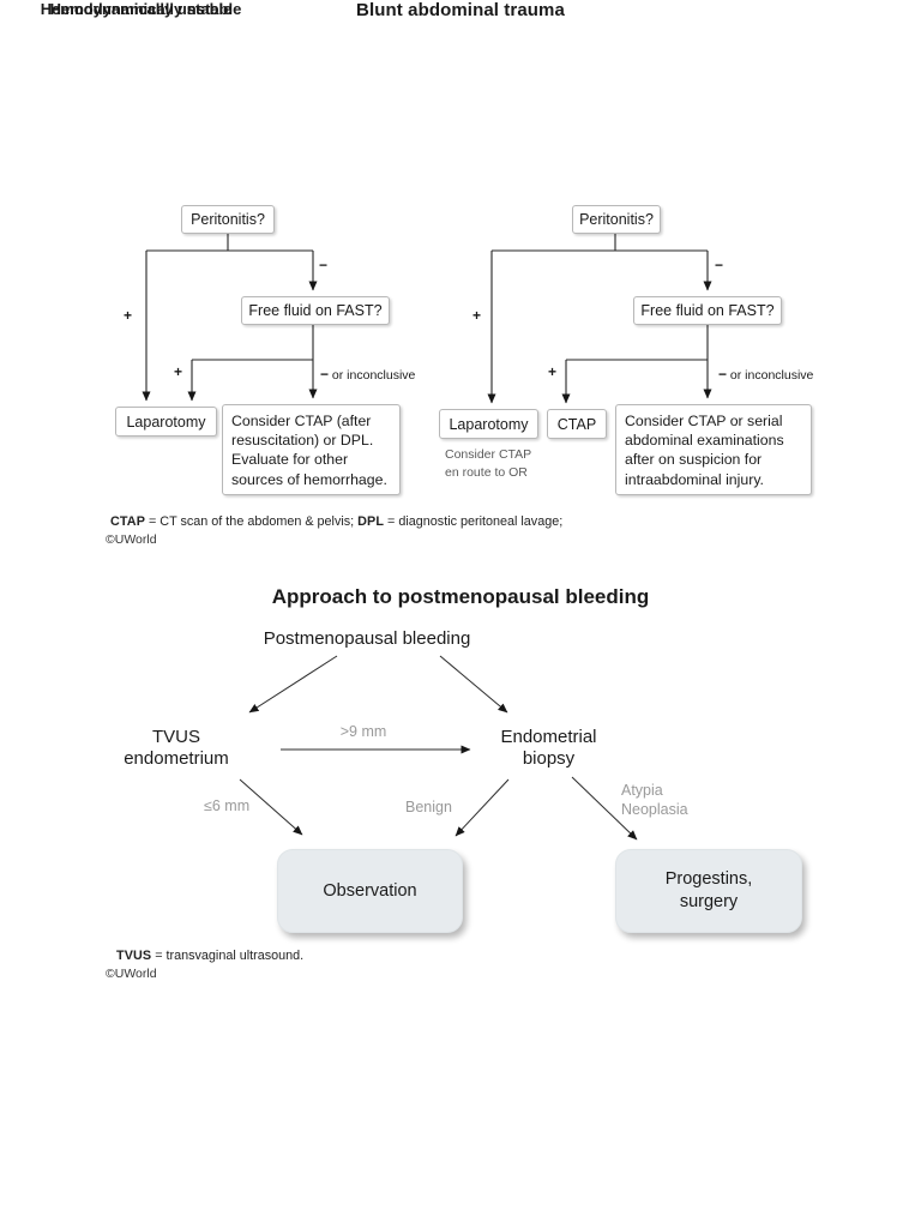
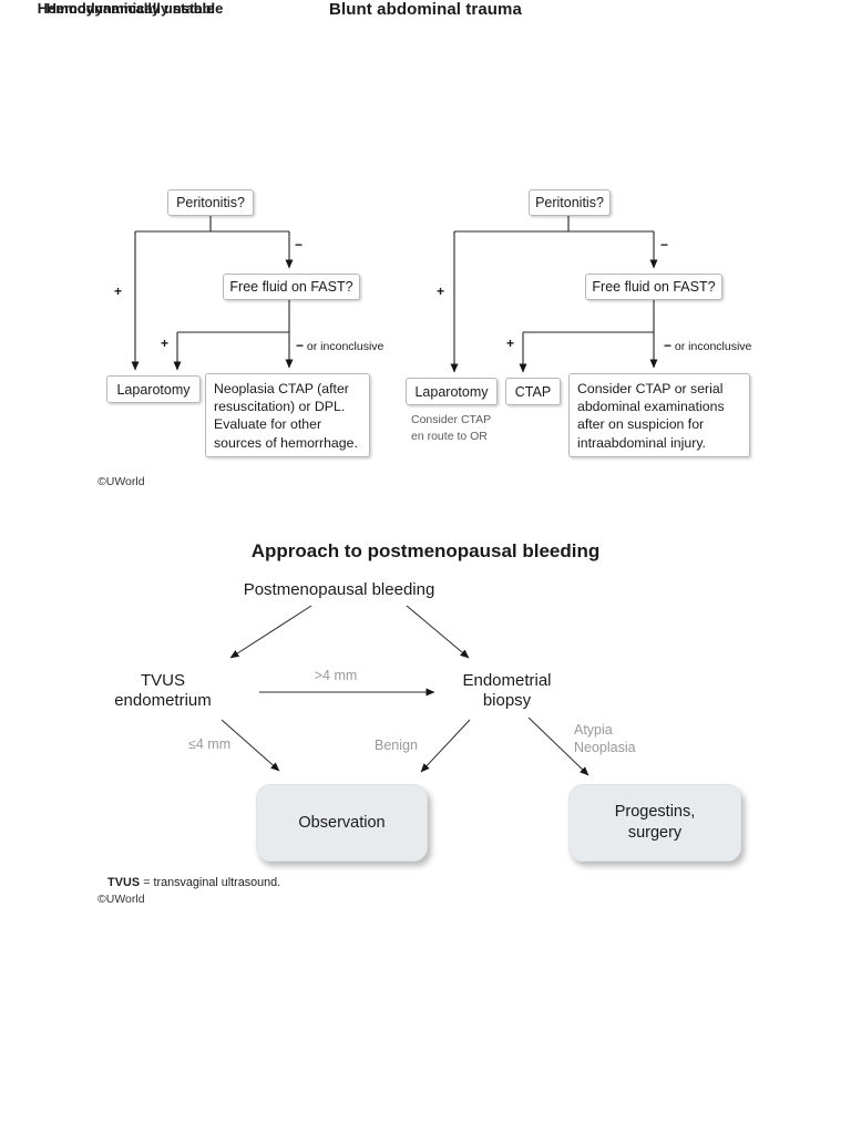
  Blunt abdominal trauma
  Hemodynamically unstable
  Hemodynamically stable
  Peritonitis?
  +
  −
  Free fluid on FAST?
  +
  − or inconclusive
  Laparotomy
- Consider CTAP (after resuscitation) or DPL. Evaluate for other sources of hemorrhage.
+ Neoplasia CTAP (after resuscitation) or DPL. Evaluate for other sources of hemorrhage.
  Peritonitis?
  +
  −
  Free fluid on FAST?
  +
  − or inconclusive
  Laparotomy
  Consider CTAP
  en route to OR
  CTAP
  Consider CTAP or serial abdominal examinations after on suspicion for intraabdominal injury.
- CTAP = CT scan of the abdomen & pelvis; DPL = diagnostic peritoneal lavage;
  ©UWorld
  Approach to postmenopausal bleeding
  Postmenopausal bleeding
  TVUS
  endometrium
- >9 mm
+ >4 mm
  Endometrial
  biopsy
- ≤6 mm
+ ≤4 mm
  Benign
  Atypia
  Neoplasia
  Observation
  Progestins,
  surgery
  TVUS = transvaginal ultrasound.
  ©UWorld
